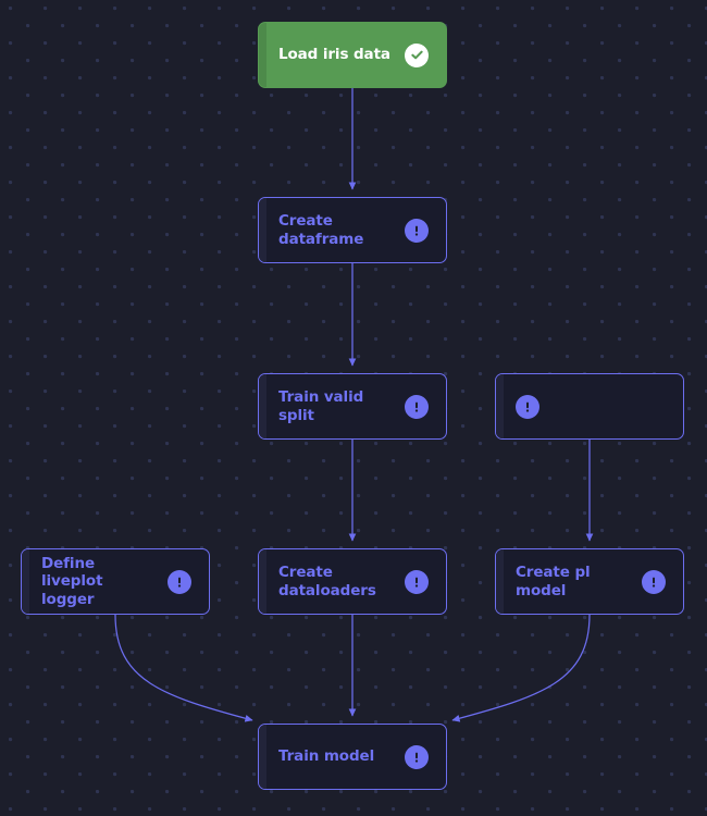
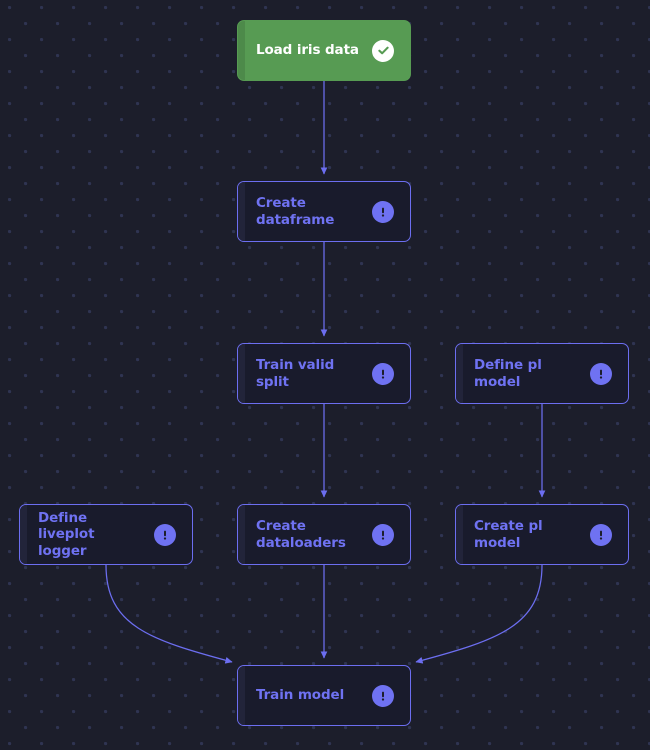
  Load iris data
  Create dataframe
  Train valid split
+ Define pl model
  Define liveplot logger
  Create dataloaders
  Create pl model
  Train model
